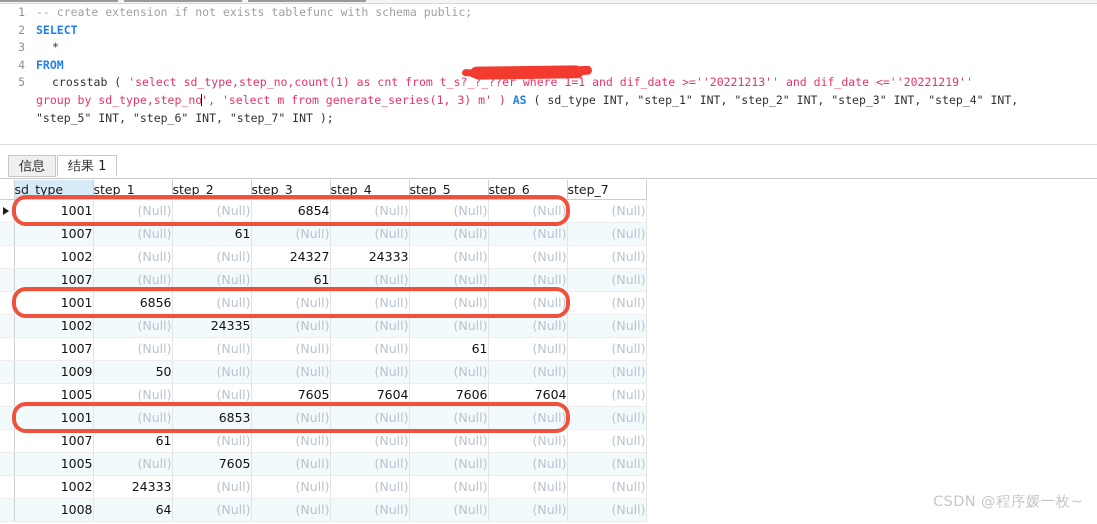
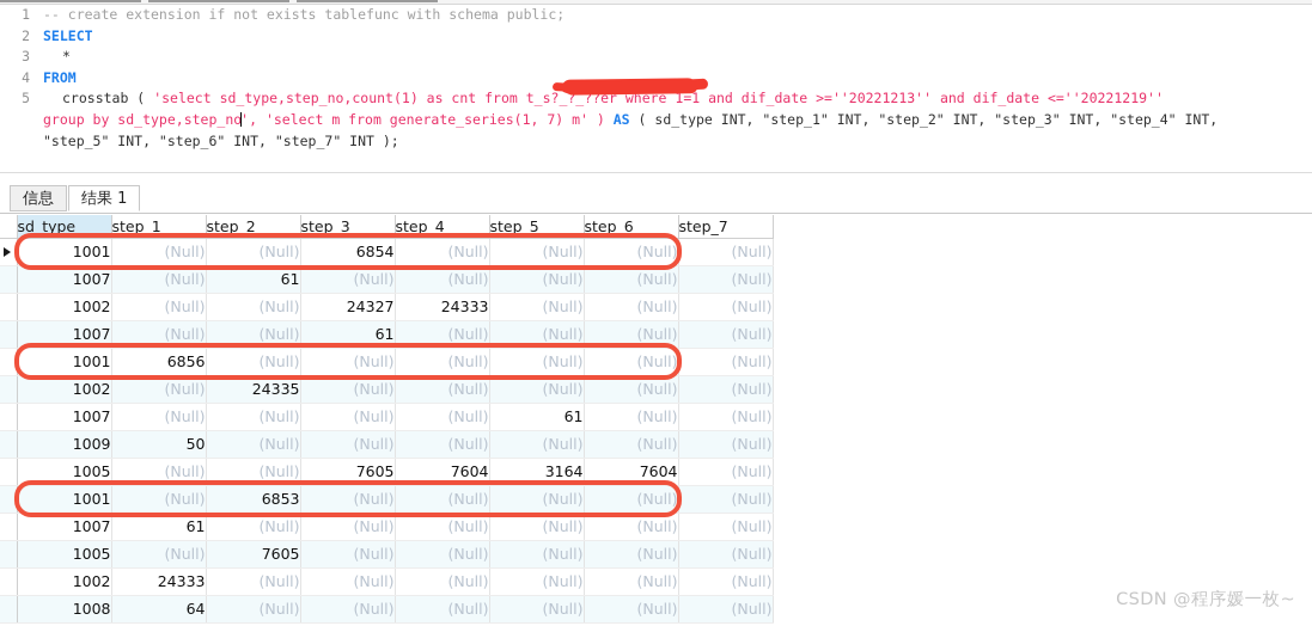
  1
  2
  3
  4
  5
- -- create extension if not exists tablefunc with schema public; SELECT * FROM crosstab ( 'select sd_type,step_no,count(1) as cnt from t_s?_?_??er where 1=1 and dif_date >=''20221213'' and dif_date <=''20221219'' group by sd_type,step_no', 'select m from generate_series(1, 3) m' ) AS ( sd_type INT, "step_1" INT, "step_2" INT, "step_3" INT, "step_4" INT, "step_5" INT, "step_6" INT, "step_7" INT );
+ -- create extension if not exists tablefunc with schema public; SELECT * FROM crosstab ( 'select sd_type,step_no,count(1) as cnt from t_s?_?_??er where 1=1 and dif_date >=''20221213'' and dif_date <=''20221219'' group by sd_type,step_no', 'select m from generate_series(1, 7) m' ) AS ( sd_type INT, "step_1" INT, "step_2" INT, "step_3" INT, "step_4" INT, "step_5" INT, "step_6" INT, "step_7" INT );
  信息
  结果 1
  	sd_type	step_1	step_2	step_3	step_4	step_5	step_6	step_7
  	1001	(Null)	(Null)	6854	(Null)	(Null)	(Null)	(Null)
  	1007	(Null)	61	(Null)	(Null)	(Null)	(Null)	(Null)
  	1002	(Null)	(Null)	24327	24333	(Null)	(Null)	(Null)
  	1007	(Null)	(Null)	61	(Null)	(Null)	(Null)	(Null)
  	1001	6856	(Null)	(Null)	(Null)	(Null)	(Null)	(Null)
  	1002	(Null)	24335	(Null)	(Null)	(Null)	(Null)	(Null)
  	1007	(Null)	(Null)	(Null)	(Null)	61	(Null)	(Null)
  	1009	50	(Null)	(Null)	(Null)	(Null)	(Null)	(Null)
- 	1005	(Null)	(Null)	7605	7604	7606	7604	(Null)
+ 	1005	(Null)	(Null)	7605	7604	3164	7604	(Null)
  	1001	(Null)	6853	(Null)	(Null)	(Null)	(Null)	(Null)
  	1007	61	(Null)	(Null)	(Null)	(Null)	(Null)	(Null)
  	1005	(Null)	7605	(Null)	(Null)	(Null)	(Null)	(Null)
  	1002	24333	(Null)	(Null)	(Null)	(Null)	(Null)	(Null)
  	1008	64	(Null)	(Null)	(Null)	(Null)	(Null)	(Null)
  CSDN @程序媛一枚~
